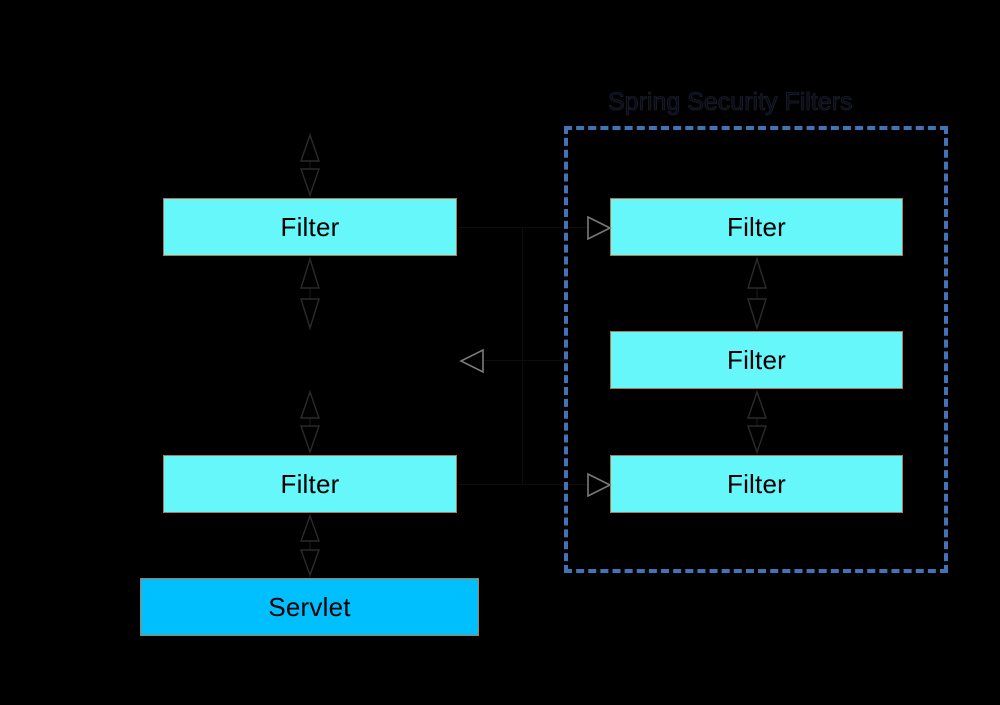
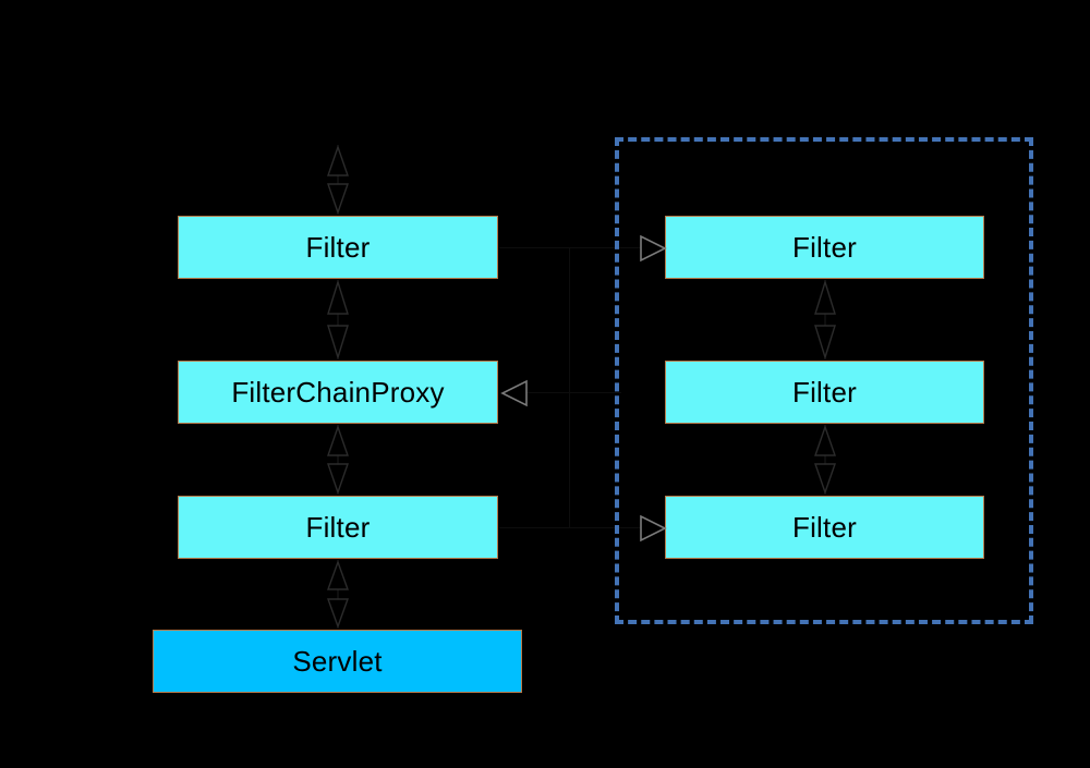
  Filter
+ FilterChainProxy
  Filter
  Servlet
- Spring Security Filters
  Filter
  Filter
  Filter
